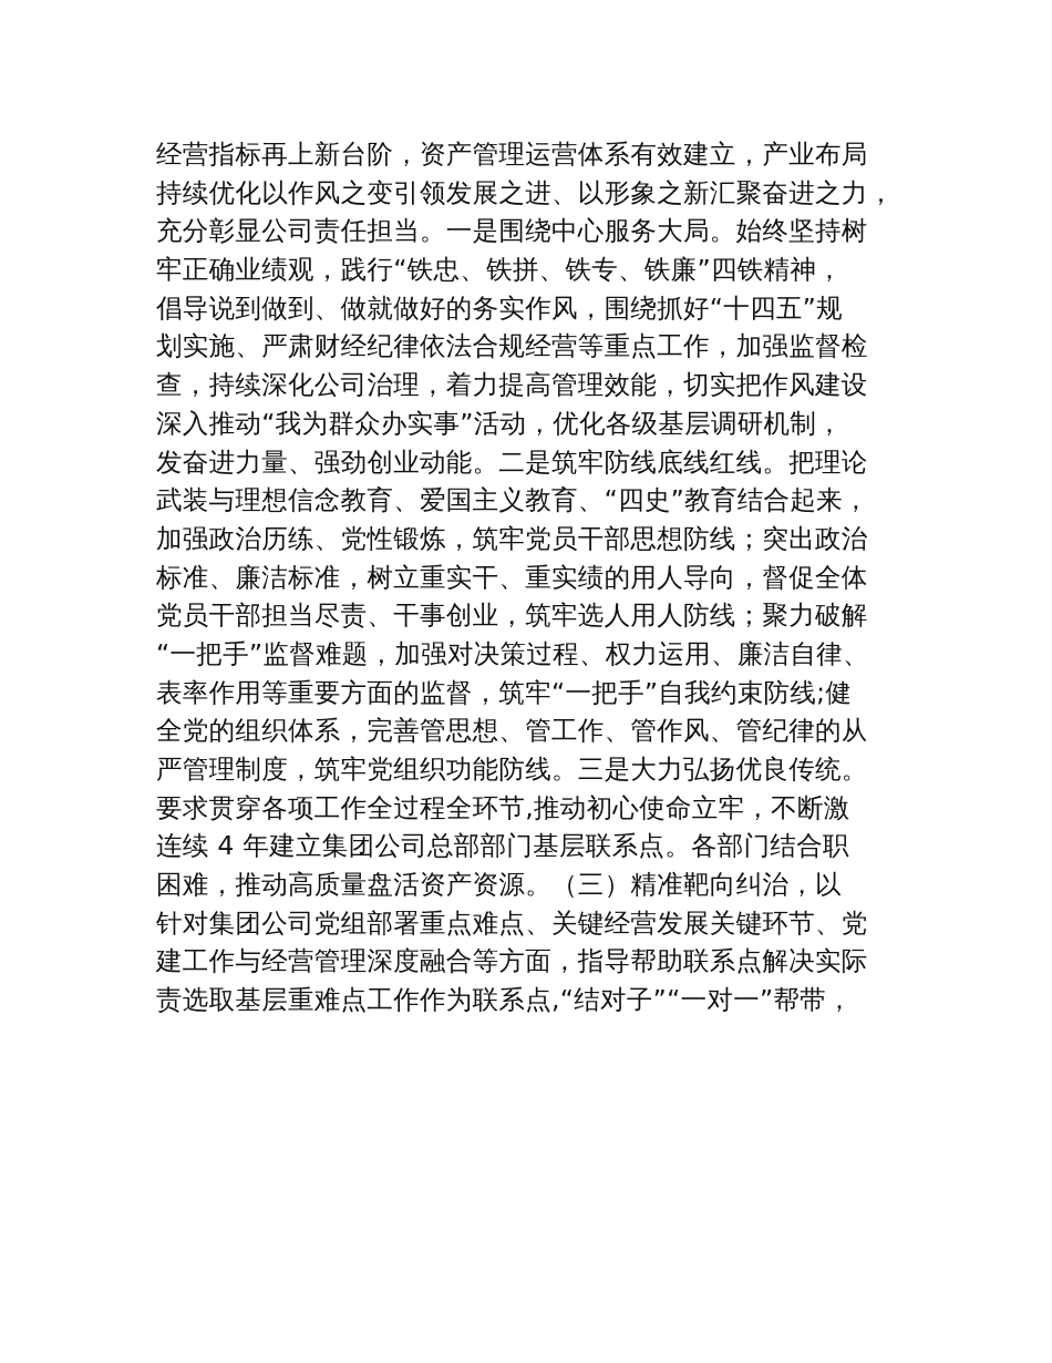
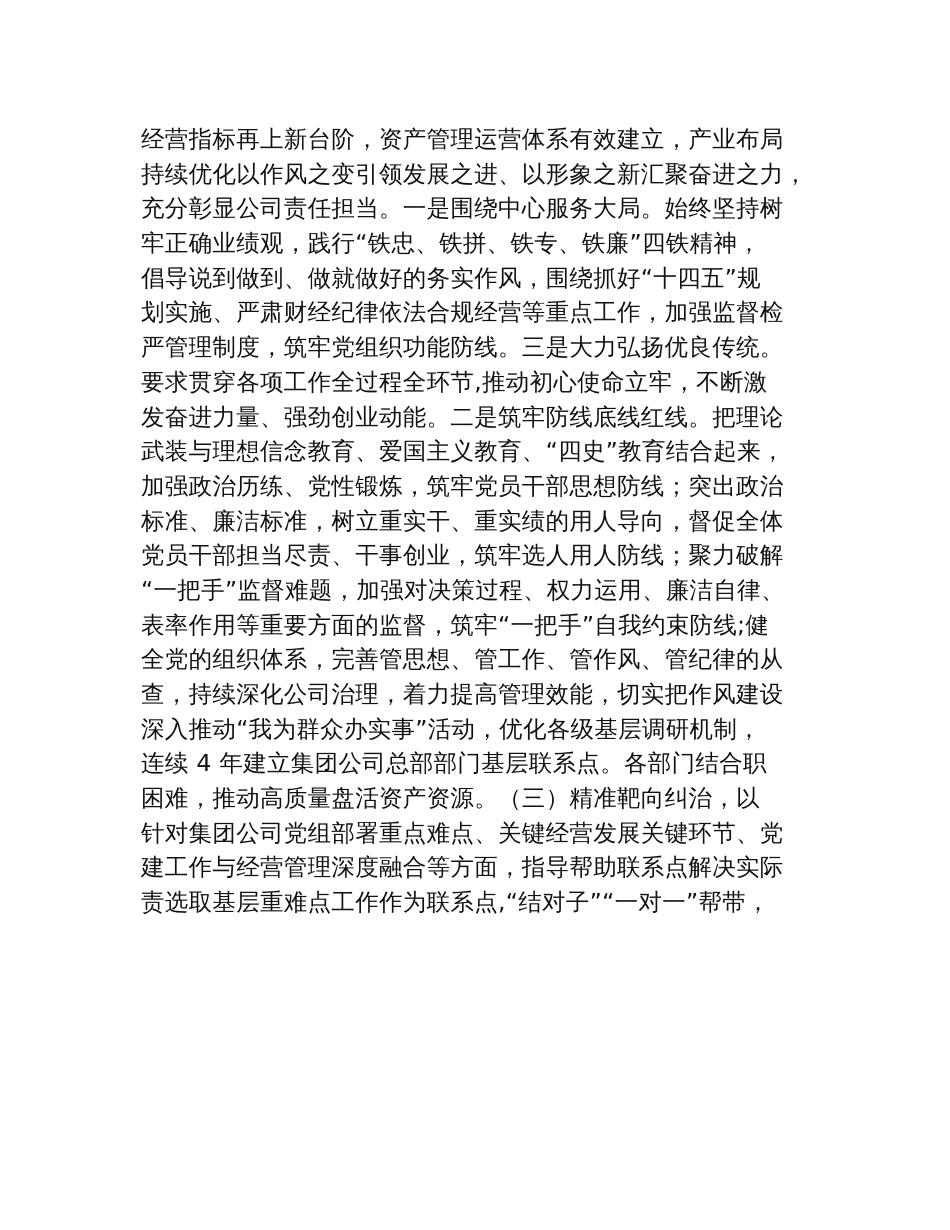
  经营指标再上新台阶，资产管理运营体系有效建立，产业布局
  持续优化以作风之变引领发展之进、以形象之新汇聚奋进之力，
  充分彰显公司责任担当。一是围绕中心服务大局。始终坚持树
  牢正确业绩观，践行“铁忠、铁拼、铁专、铁廉”四铁精神，
  倡导说到做到、做就做好的务实作风，围绕抓好“十四五”规
  划实施、严肃财经纪律依法合规经营等重点工作，加强监督检
- 查，持续深化公司治理，着力提高管理效能，切实把作风建设
+ 严管理制度，筑牢党组织功能防线。三是大力弘扬优良传统。
- 深入推动“我为群众办实事”活动，优化各级基层调研机制，
+ 要求贯穿各项工作全过程全环节,推动初心使命立牢，不断激
  发奋进力量、强劲创业动能。二是筑牢防线底线红线。把理论
  武装与理想信念教育、爱国主义教育、“四史”教育结合起来，
  加强政治历练、党性锻炼，筑牢党员干部思想防线；突出政治
  标准、廉洁标准，树立重实干、重实绩的用人导向，督促全体
  党员干部担当尽责、干事创业，筑牢选人用人防线；聚力破解
  “一把手”监督难题，加强对决策过程、权力运用、廉洁自律、
  表率作用等重要方面的监督，筑牢“一把手”自我约束防线;健
  全党的组织体系，完善管思想、管工作、管作风、管纪律的从
- 严管理制度，筑牢党组织功能防线。三是大力弘扬优良传统。
+ 查，持续深化公司治理，着力提高管理效能，切实把作风建设
- 要求贯穿各项工作全过程全环节,推动初心使命立牢，不断激
+ 深入推动“我为群众办实事”活动，优化各级基层调研机制，
  连续 4 年建立集团公司总部部门基层联系点。各部门结合职
  困难，推动高质量盘活资产资源。（三）精准靶向纠治，以
  针对集团公司党组部署重点难点、关键经营发展关键环节、党
  建工作与经营管理深度融合等方面，指导帮助联系点解决实际
  责选取基层重难点工作作为联系点,“结对子”“一对一”帮带，
